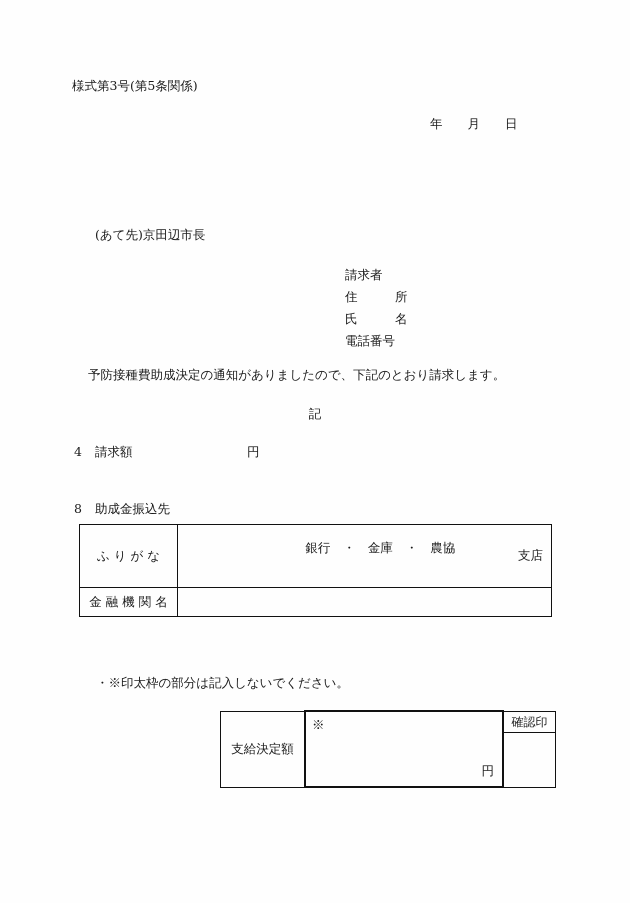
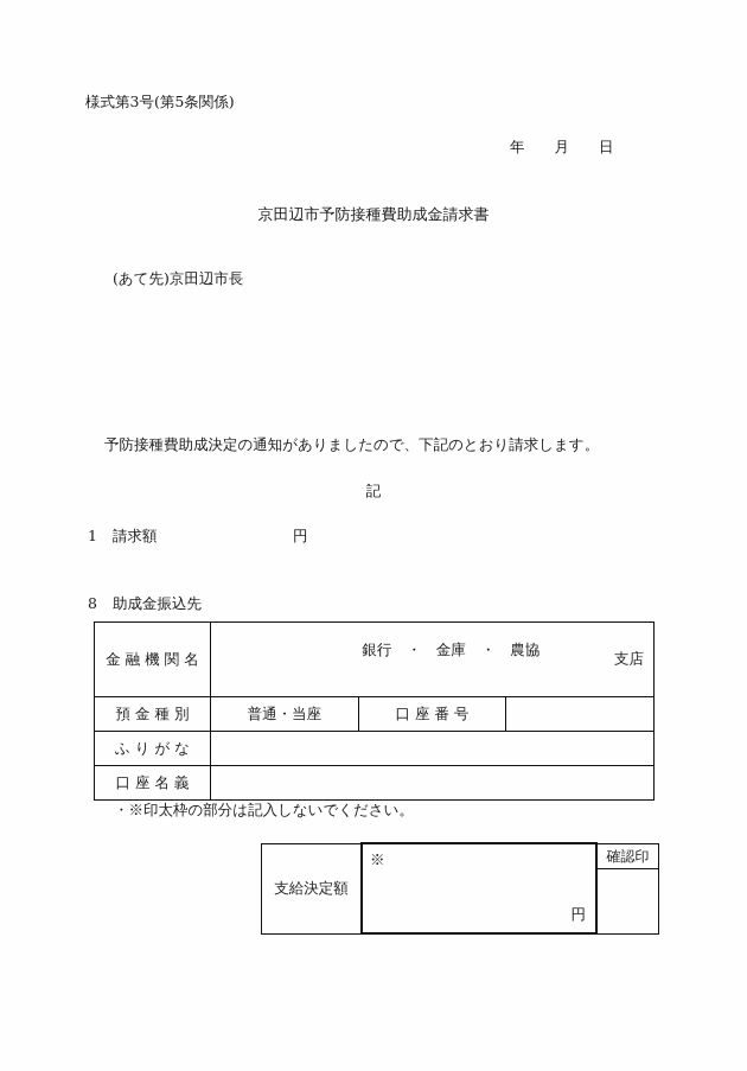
  様式第3号(第5条関係)
  年 月 日
+ 京田辺市予防接種費助成金請求書
  (あて先)京田辺市長
- 請求者
- 住 所
- 氏 名
- 電話番号
  予防接種費助成決定の通知がありましたので、下記のとおり請求します。
  記
- 4
+ 1
  請求額
  円
  8
  助成金振込先
- ふ り が な	銀行 ・ 金庫 ・ 農協 支店
+ 金 融 機 関 名	銀行 ・ 金庫 ・ 農協 支店
+ 預 金 種 別	普通・当座	口 座 番 号
- 金 融 機 関 名
+ ふ り が な
+ 口 座 名 義
  ・※印太枠の部分は記入しないでください。
  支給決定額	※ 円	確認印
